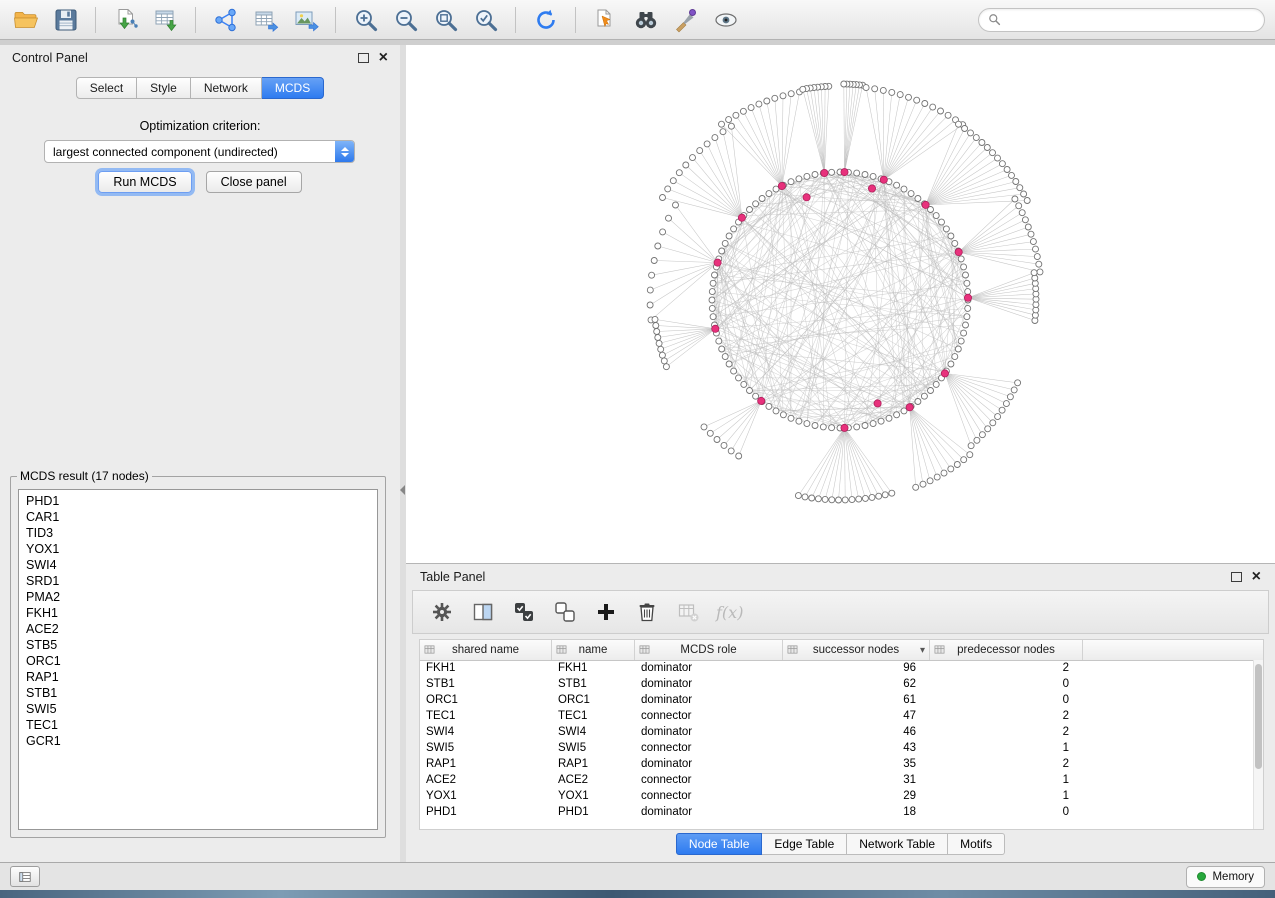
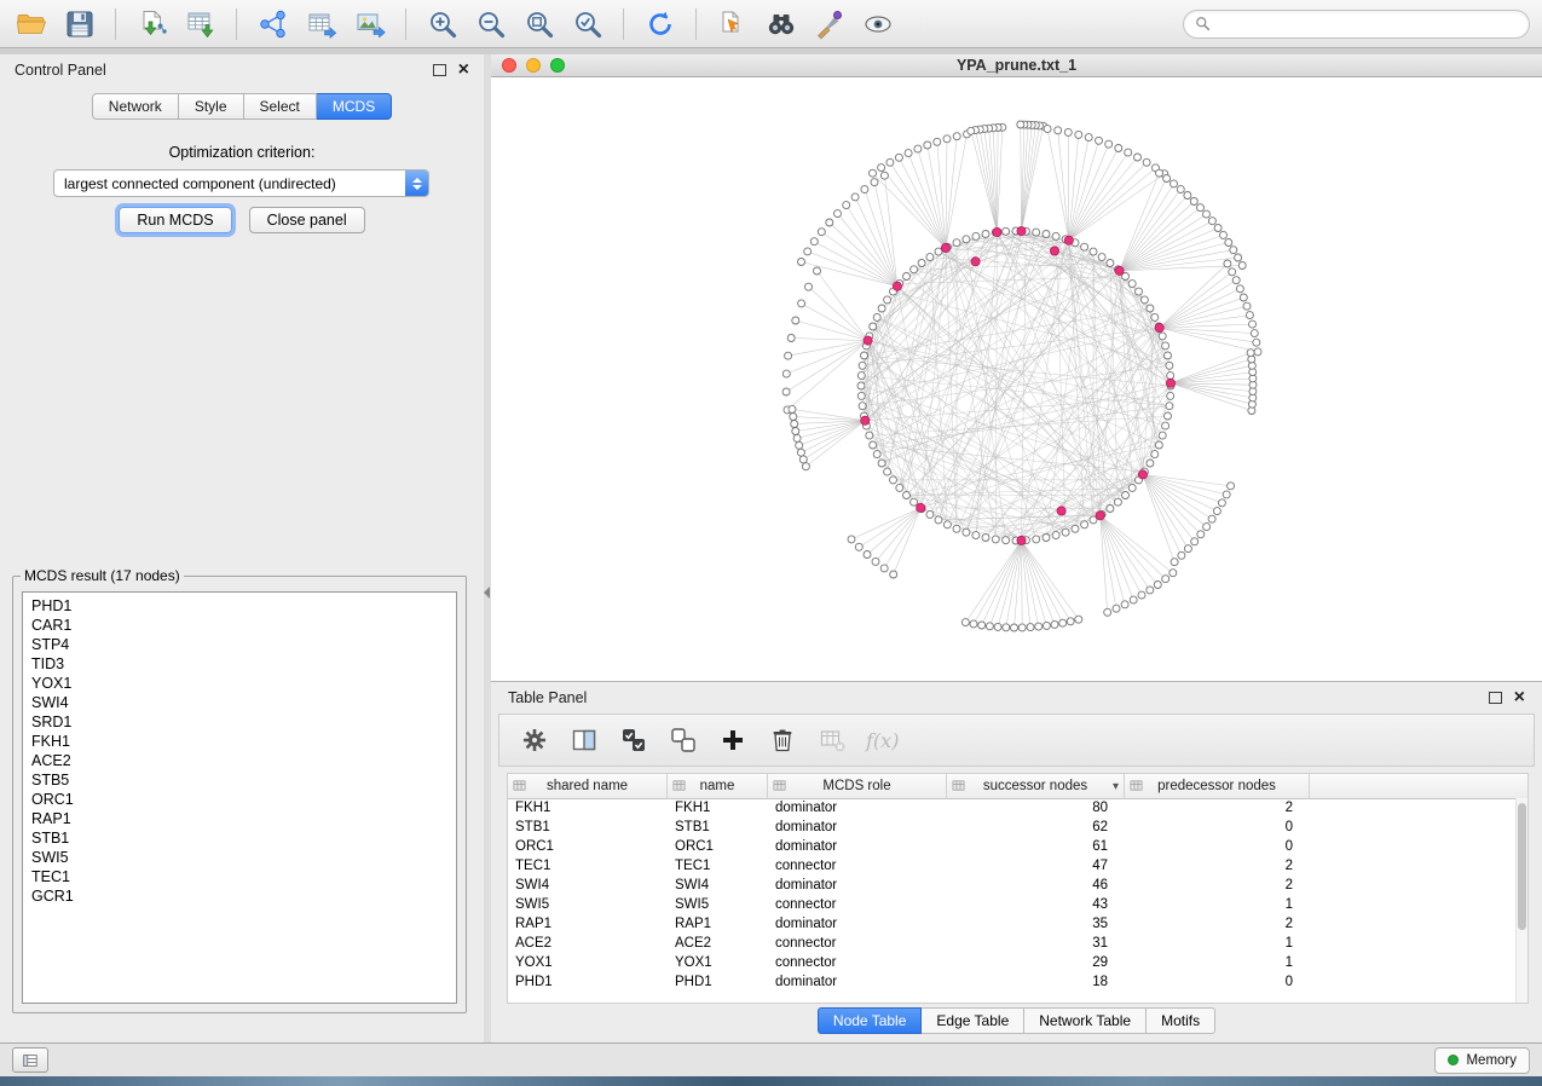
  Control Panel
  ×
- Select
+ Network
  Style
- Network
+ Select
  MCDS
  Optimization criterion:
  largest connected component (undirected)
  Run MCDS
  Close panel
  MCDS result (17 nodes)
  PHD1
  CAR1
+ STP4
  TID3
  YOX1
  SWI4
  SRD1
- PMA2
  FKH1
  ACE2
  STB5
  ORC1
  RAP1
  STB1
  SWI5
  TEC1
  GCR1
+ YPA_prune.txt_1
  Table Panel
  ×
  f(x)
  shared name
  name
  MCDS role
  successor nodes
  ▾
  predecessor nodes
  FKH1
  FKH1
  dominator
- 96
+ 80
  2
  STB1
  STB1
  dominator
  62
  0
  ORC1
  ORC1
  dominator
  61
  0
  TEC1
  TEC1
  connector
  47
  2
  SWI4
  SWI4
  dominator
  46
  2
  SWI5
  SWI5
  connector
  43
  1
  RAP1
  RAP1
  dominator
  35
  2
  ACE2
  ACE2
  connector
  31
  1
  YOX1
  YOX1
  connector
  29
  1
  PHD1
  PHD1
  dominator
  18
  0
  Node Table
  Edge Table
  Network Table
  Motifs
  Memory
